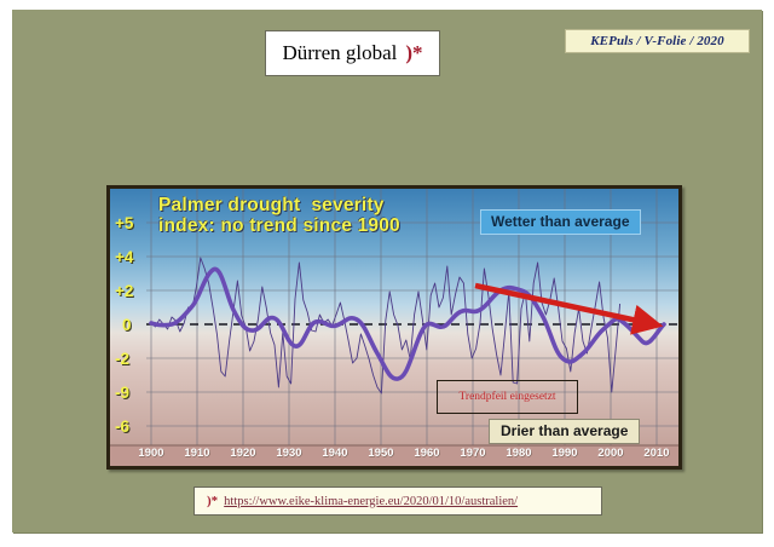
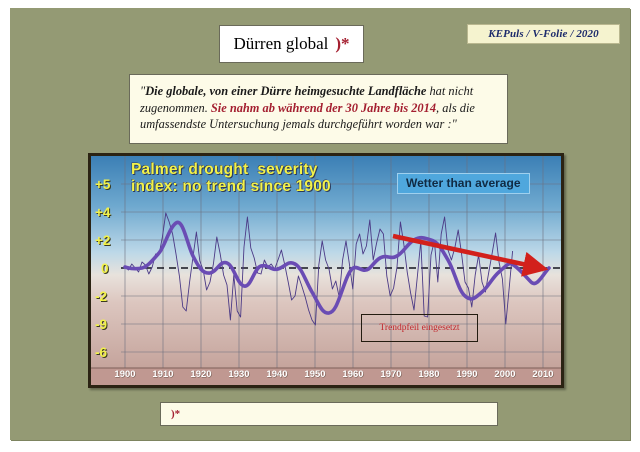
  KEPuls / V-Folie / 2020
  Dürren global
  )*
+ "Die globale, von einer Dürre heimgesuchte Landfläche hat nicht zugenommen. Sie nahm ab während der 30 Jahre bis 2014, als die umfassendste Untersuchung jemals durchgeführt worden war :"
  Palmer drought severity
  index: no trend since 1900
  +5
  +4
  +2
  0
  -2
  -9
  -6
  1900
  1910
  1920
  1930
  1940
  1950
  1960
  1970
  1980
  1990
  2000
  2010
  Wetter than average
- Drier than average
  Trendpfeil eingesetzt
  )*
- https://www.eike-klima-energie.eu/2020/01/10/australien/
